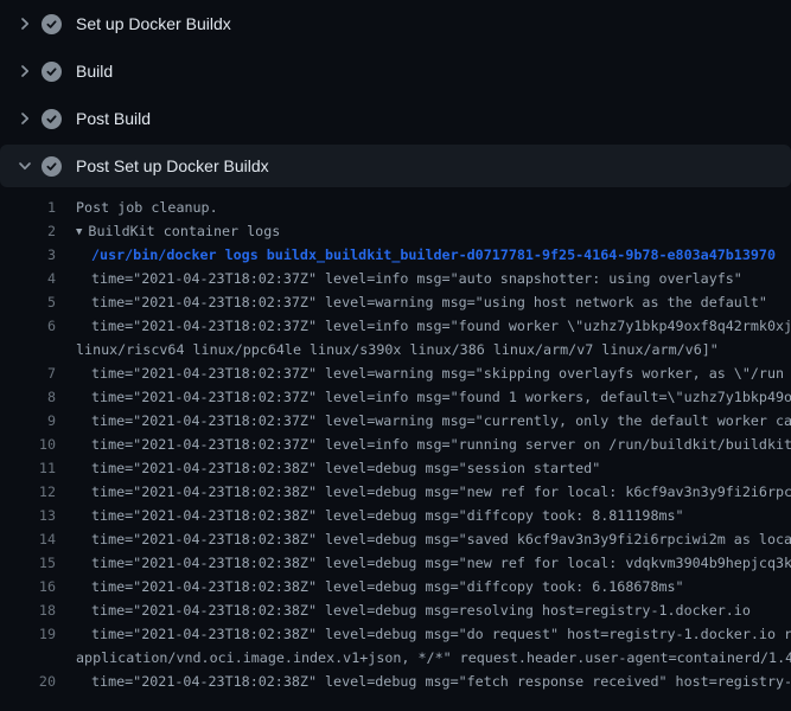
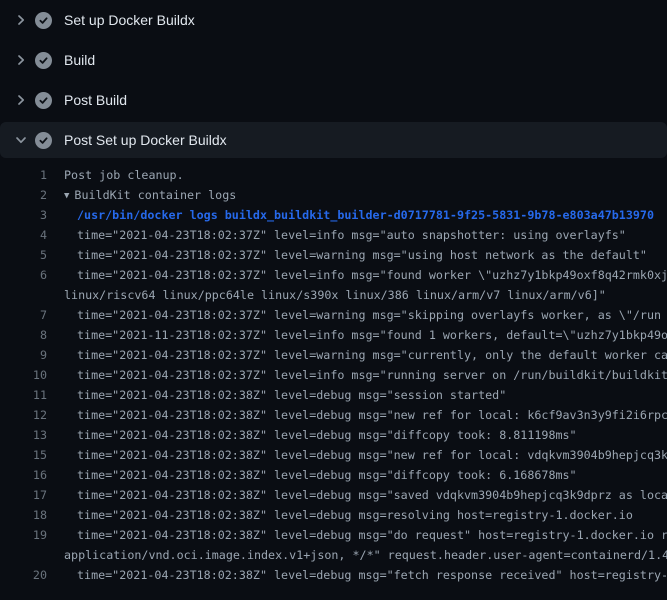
  Set up Docker Buildx
  Build
  Post Build
  Post Set up Docker Buildx
  1
  Post job cleanup.
  2
  ▼ BuildKit container logs
  3
- /usr/bin/docker logs buildx_buildkit_builder-d0717781-9f25-4164-9b78-e803a47b13970
+ /usr/bin/docker logs buildx_buildkit_builder-d0717781-9f25-5831-9b78-e803a47b13970
  4
  time="2021-04-23T18:02:37Z" level=info msg="auto snapshotter: using overlayfs"
  5
  time="2021-04-23T18:02:37Z" level=warning msg="using host network as the default"
  6
  time="2021-04-23T18:02:37Z" level=info msg="found worker \"uzhz7y1bkp49oxf8q42rmk0xj
  linux/riscv64 linux/ppc64le linux/s390x linux/386 linux/arm/v7 linux/arm/v6]"
  7
  time="2021-04-23T18:02:37Z" level=warning msg="skipping overlayfs worker, as \"/run
  8
- time="2021-04-23T18:02:37Z" level=info msg="found 1 workers, default=\"uzhz7y1bkp49o
+ time="2021-11-23T18:02:37Z" level=info msg="found 1 workers, default=\"uzhz7y1bkp49o
  9
  time="2021-04-23T18:02:37Z" level=warning msg="currently, only the default worker ca
  10
  time="2021-04-23T18:02:37Z" level=info msg="running server on /run/buildkit/buildkit
  11
  time="2021-04-23T18:02:38Z" level=debug msg="session started"
  12
  time="2021-04-23T18:02:38Z" level=debug msg="new ref for local: k6cf9av3n3y9fi2i6rpc
  13
  time="2021-04-23T18:02:38Z" level=debug msg="diffcopy took: 8.811198ms"
- 14
- time="2021-04-23T18:02:38Z" level=debug msg="saved k6cf9av3n3y9fi2i6rpciwi2m as loca
  15
  time="2021-04-23T18:02:38Z" level=debug msg="new ref for local: vdqkvm3904b9hepjcq3k
  16
  time="2021-04-23T18:02:38Z" level=debug msg="diffcopy took: 6.168678ms"
+ 17
+ time="2021-04-23T18:02:38Z" level=debug msg="saved vdqkvm3904b9hepjcq3k9dprz as loca
  18
  time="2021-04-23T18:02:38Z" level=debug msg=resolving host=registry-1.docker.io
  19
  time="2021-04-23T18:02:38Z" level=debug msg="do request" host=registry-1.docker.io r
  application/vnd.oci.image.index.v1+json, */*" request.header.user-agent=containerd/1.4
  20
  time="2021-04-23T18:02:38Z" level=debug msg="fetch response received" host=registry-
